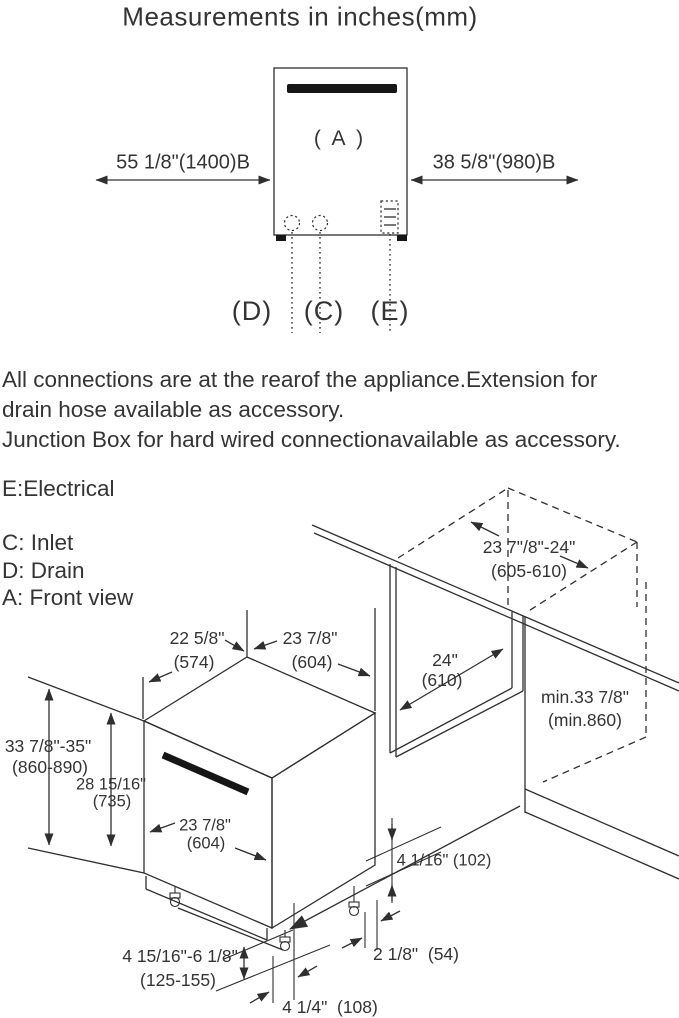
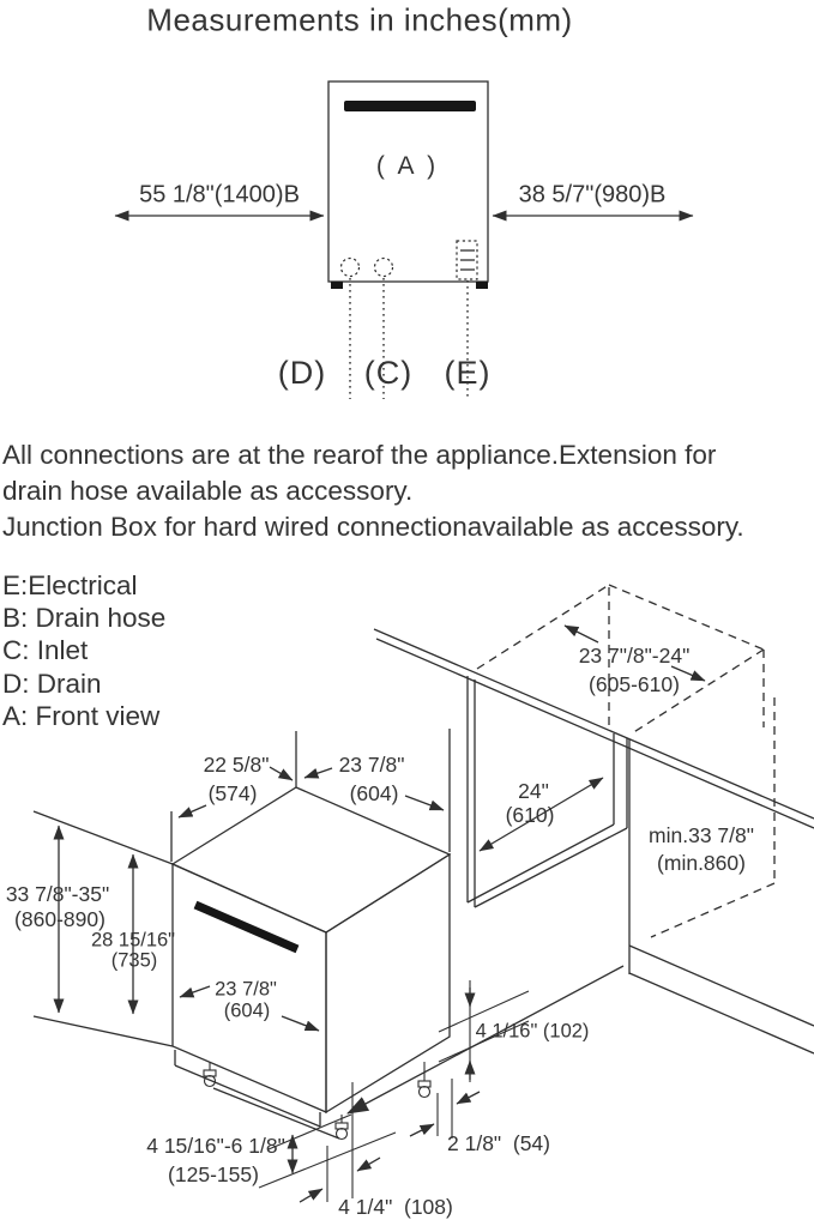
  Measurements in inches(mm)
  55 1/8"(1400)B
- 38 5/8"(980)B
+ 38 5/7"(980)B
  ( A )
  (D)
  (C)
  (E)
  All connections are at the rearof the appliance.Extension for
  drain hose available as accessory.
  Junction Box for hard wired connectionavailable as accessory.
  E:Electrical
+ B: Drain hose
  C: Inlet
  D: Drain
  A: Front view
  23 7"/8"-24"
  (605-610)
  22 5/8"
  (574)
  23 7/8"
  (604)
  24"
  (610)
  min.33 7/8"
  (min.860)
  33 7/8"-35"
  (860-890)
  28 15/16"
  (735)
  23 7/8"
  (604)
  4 1/16" (102)
  4 15/16"-6 1/8"
  (125-155)
  2 1/8" (54)
  4 1/4" (108)
